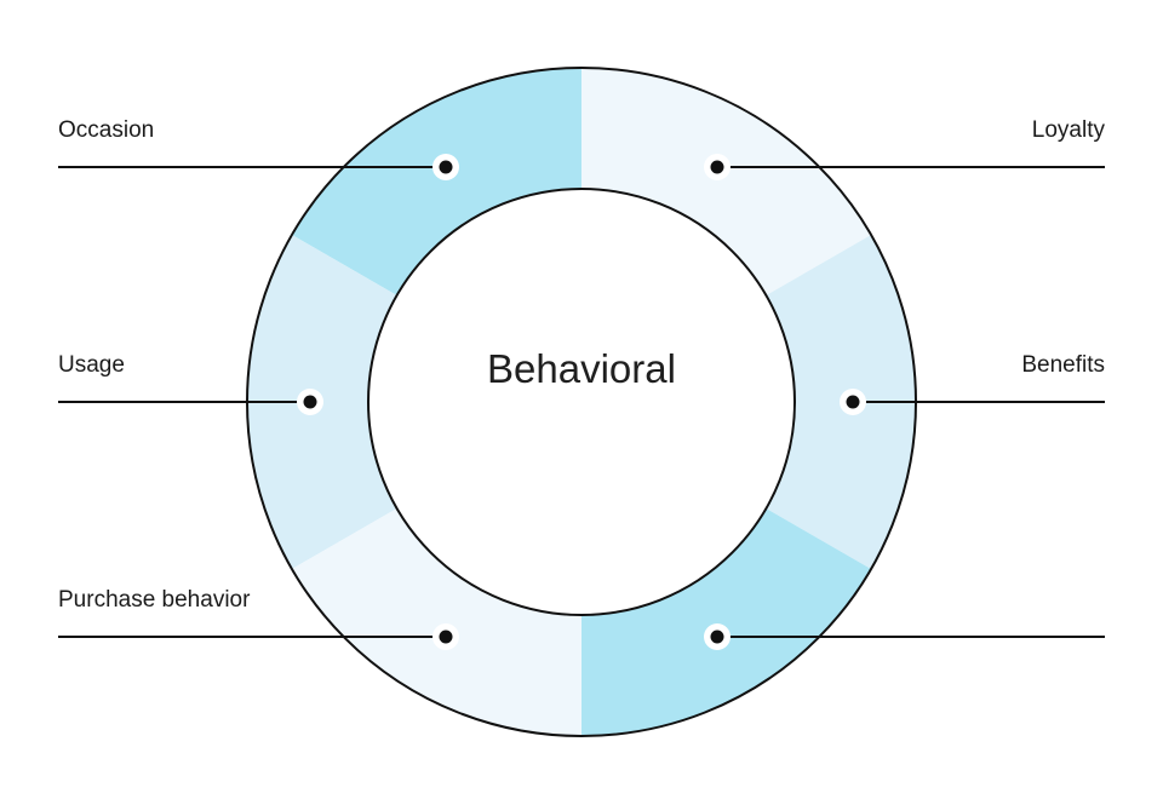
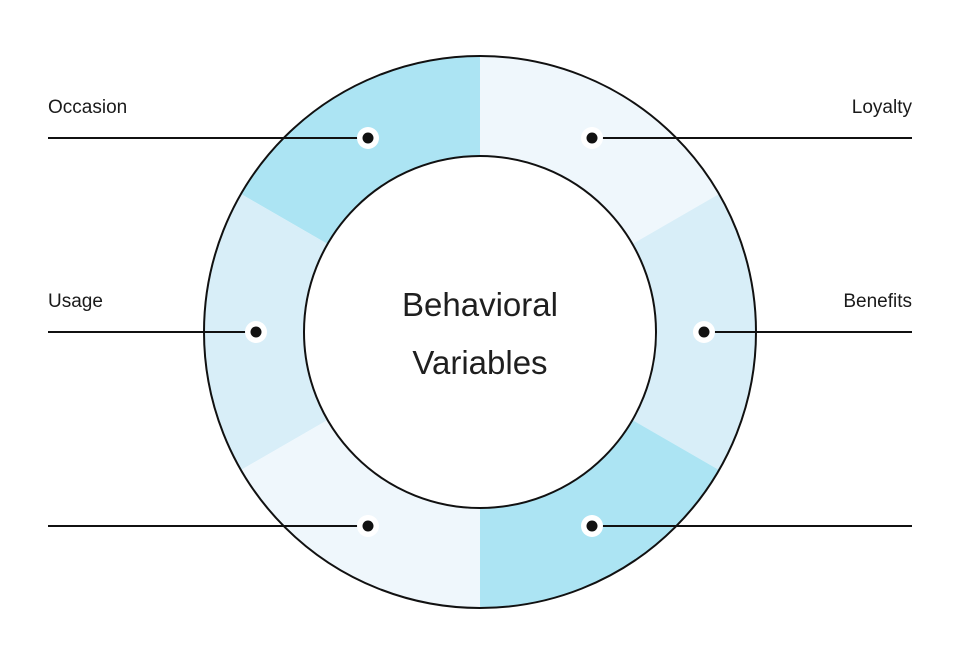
  Occasion
  Loyalty
  Usage
  Benefits
- Purchase behavior
  Behavioral
+ Variables
